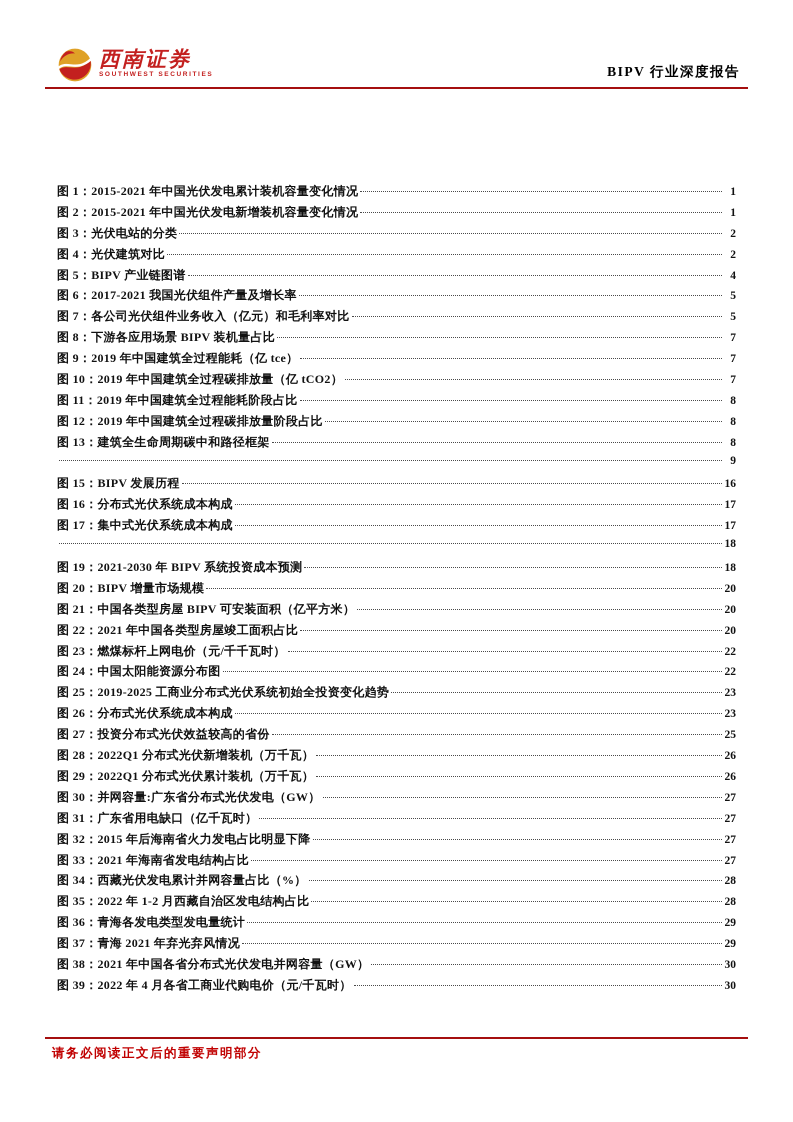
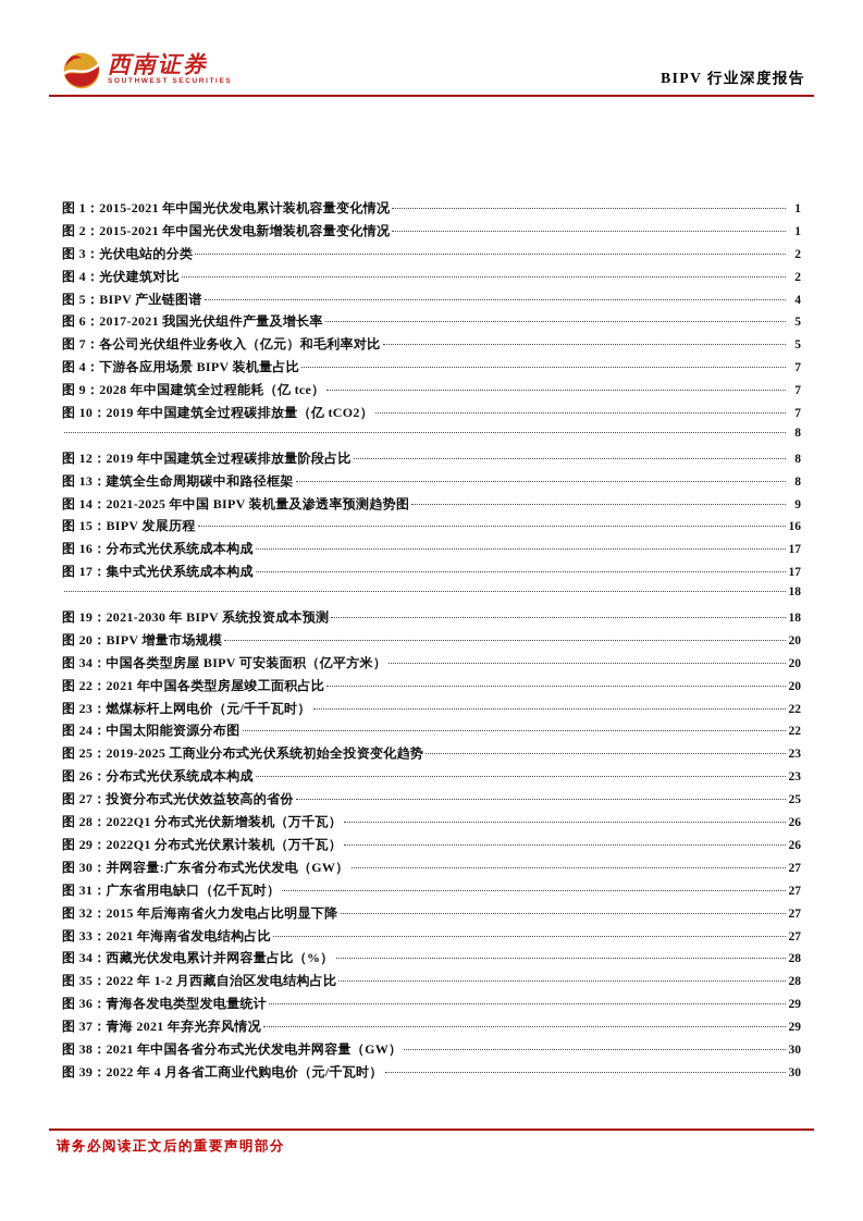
  西南证券
  BIPV 行业深度报告
  图 1：2015-2021 年中国光伏发电累计装机容量变化情况
  1
  图 2：2015-2021 年中国光伏发电新增装机容量变化情况
  1
  图 3：光伏电站的分类
  2
  图 4：光伏建筑对比
  2
  图 5：BIPV 产业链图谱
  4
  图 6：2017-2021 我国光伏组件产量及增长率
  5
  图 7：各公司光伏组件业务收入（亿元）和毛利率对比
  5
- 图 8：下游各应用场景 BIPV 装机量占比
+ 图 4：下游各应用场景 BIPV 装机量占比
  7
- 图 9：2019 年中国建筑全过程能耗（亿 tce）
+ 图 9：2028 年中国建筑全过程能耗（亿 tce）
  7
  图 10：2019 年中国建筑全过程碳排放量（亿 tCO2）
  7
- 图 11：2019 年中国建筑全过程能耗阶段占比
  8
  图 12：2019 年中国建筑全过程碳排放量阶段占比
  8
  图 13：建筑全生命周期碳中和路径框架
  8
+ 图 14：2021-2025 年中国 BIPV 装机量及渗透率预测趋势图
  9
  图 15：BIPV 发展历程
  16
  图 16：分布式光伏系统成本构成
  17
  图 17：集中式光伏系统成本构成
  17
  18
  图 19：2021-2030 年 BIPV 系统投资成本预测
  18
  图 20：BIPV 增量市场规模
  20
- 图 21：中国各类型房屋 BIPV 可安装面积（亿平方米）
+ 图 34：中国各类型房屋 BIPV 可安装面积（亿平方米）
  20
  图 22：2021 年中国各类型房屋竣工面积占比
  20
  图 23：燃煤标杆上网电价（元/千千瓦时）
  22
  图 24：中国太阳能资源分布图
  22
  图 25：2019-2025 工商业分布式光伏系统初始全投资变化趋势
  23
  图 26：分布式光伏系统成本构成
  23
  图 27：投资分布式光伏效益较高的省份
  25
  图 28：2022Q1 分布式光伏新增装机（万千瓦）
  26
  图 29：2022Q1 分布式光伏累计装机（万千瓦）
  26
  图 30：并网容量:广东省分布式光伏发电（GW）
  27
  图 31：广东省用电缺口（亿千瓦时）
  27
  图 32：2015 年后海南省火力发电占比明显下降
  27
  图 33：2021 年海南省发电结构占比
  27
  图 34：西藏光伏发电累计并网容量占比（%）
  28
  图 35：2022 年 1-2 月西藏自治区发电结构占比
  28
  图 36：青海各发电类型发电量统计
  29
  图 37：青海 2021 年弃光弃风情况
  29
  图 38：2021 年中国各省分布式光伏发电并网容量（GW）
  30
  图 39：2022 年 4 月各省工商业代购电价（元/千瓦时）
  30
  请务必阅读正文后的重要声明部分
